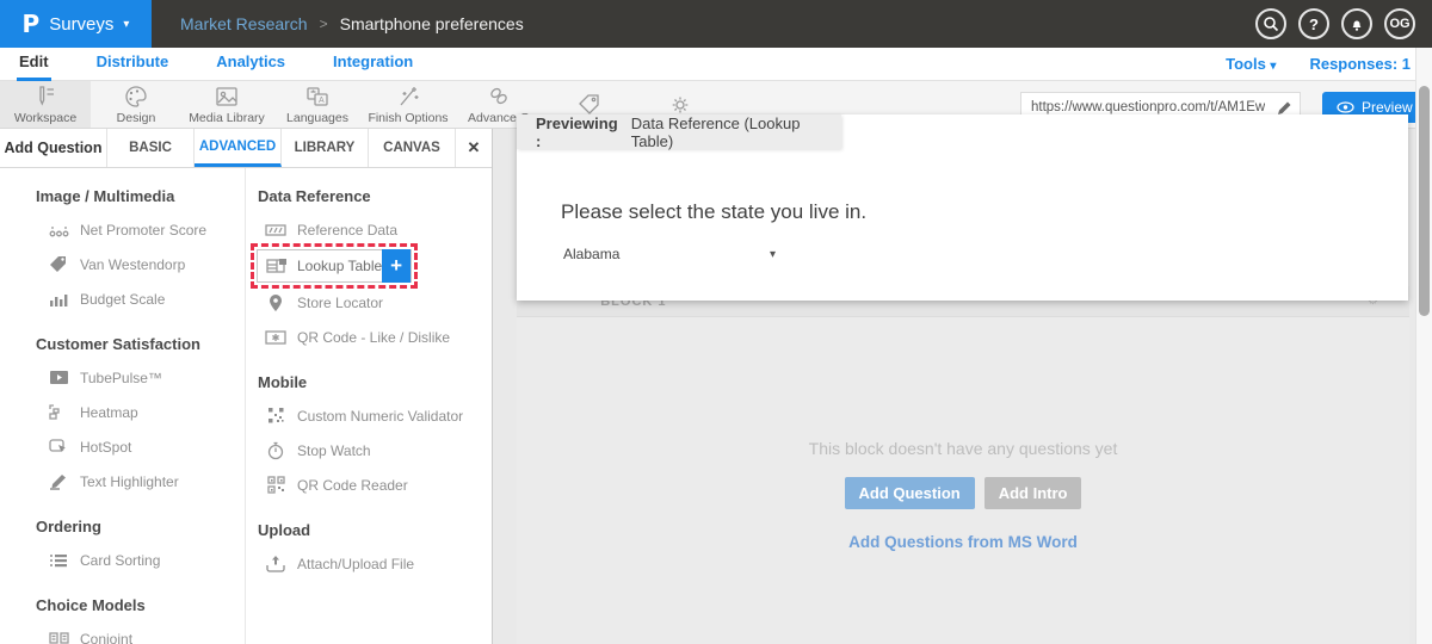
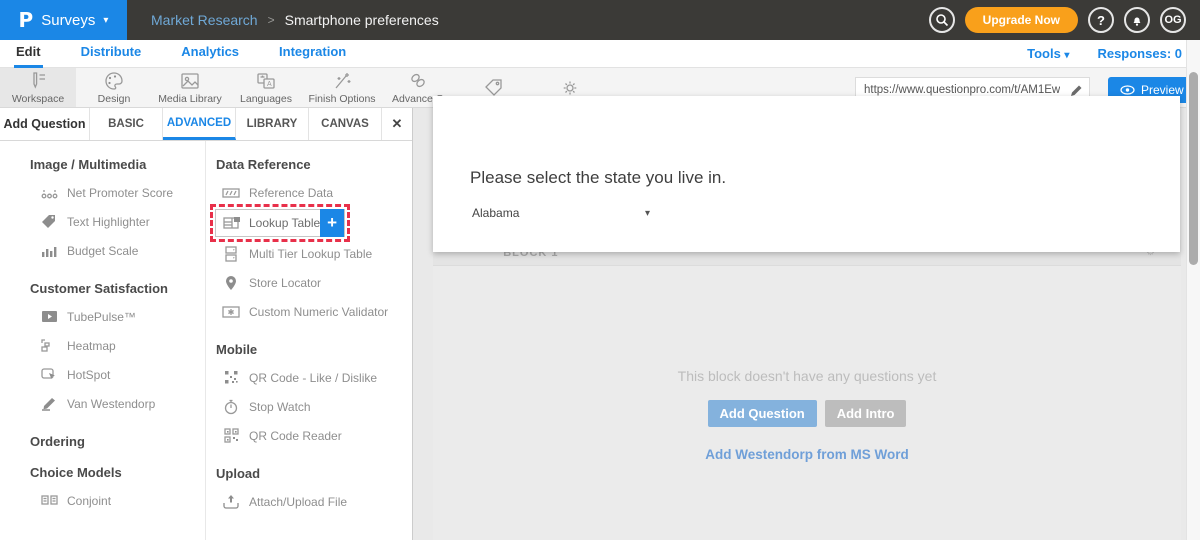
  P
  Surveys
  ▾
  Market Research
  >
  Smartphone preferences
+ Upgrade Now
  ?
  OG
  Edit
  Distribute
  Analytics
  Integration
  Tools ▾
- Responses: 1
+ Responses: 0
  Workspace
  Design
  Media Library
  Languages
  Finish Options
  Advance
  https://www.questionpro.com/t/AM1Ew
  Preview
  Add Question
  BASIC
  ADVANCED
  LIBRARY
  CANVAS
  ✕
  Image / Multimedia
  Net Promoter Score
- Van Westendorp
+ Text Highlighter
  Budget Scale
  Customer Satisfaction
  TubePulse™
  Heatmap
  HotSpot
- Text Highlighter
+ Van Westendorp
  Ordering
- Card Sorting
  Choice Models
  Conjoint
  Data Reference
  Reference Data
  Lookup Table
  +
+ Multi Tier Lookup Table
  Store Locator
- QR Code - Like / Dislike
+ Custom Numeric Validator
  Mobile
- Custom Numeric Validator
+ QR Code - Like / Dislike
  Stop Watch
  QR Code Reader
  Upload
  Attach/Upload File
  ⌃
  BLOCK 1
  ⚙
  This block doesn't have any questions yet
  Add Question
  Add Intro
- Add Questions from MS Word
+ Add Westendorp from MS Word
- Previewing :
- Data Reference (Lookup Table)
  Please select the state you live in.
  Alabama
  ▾
